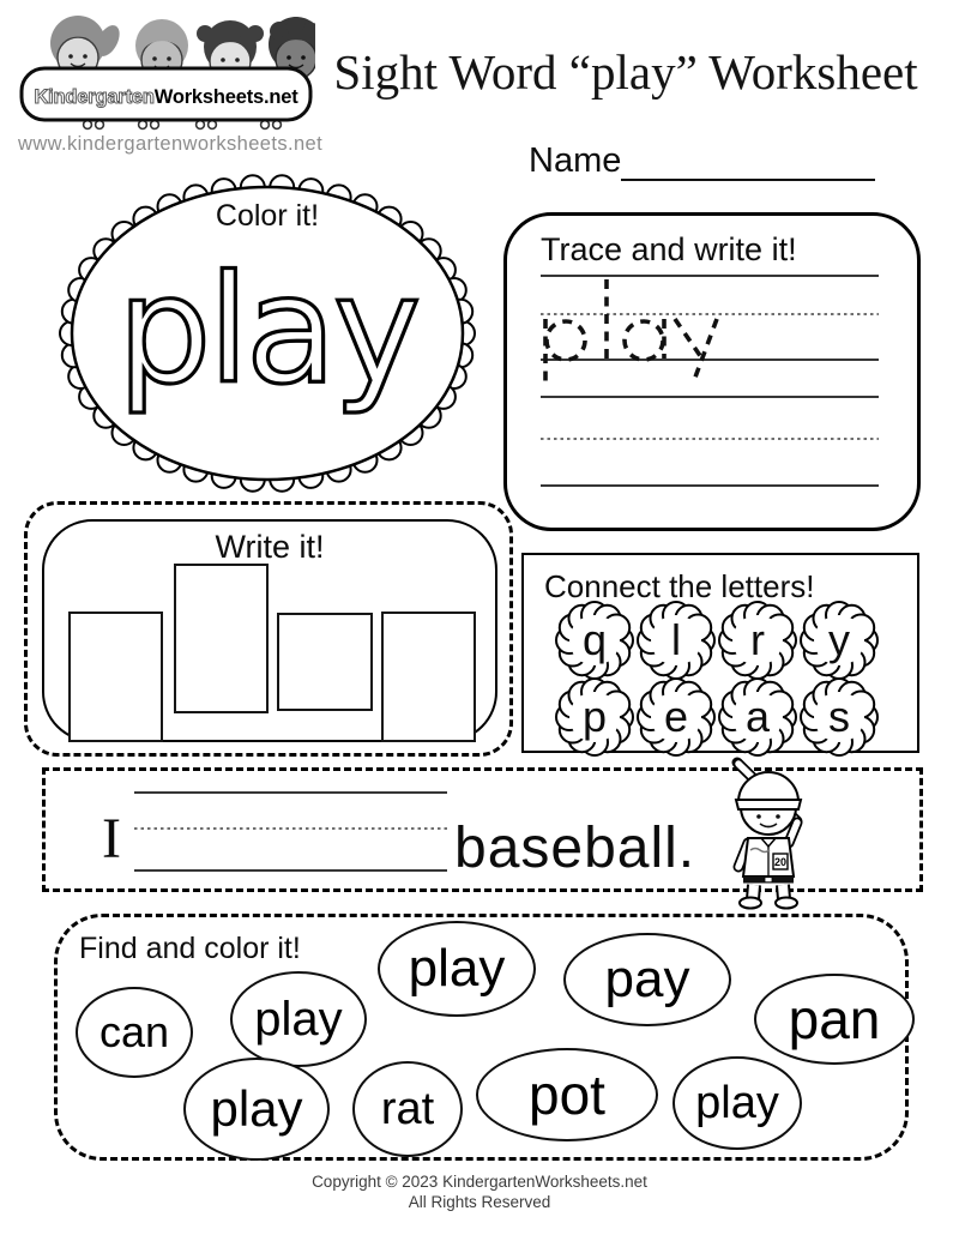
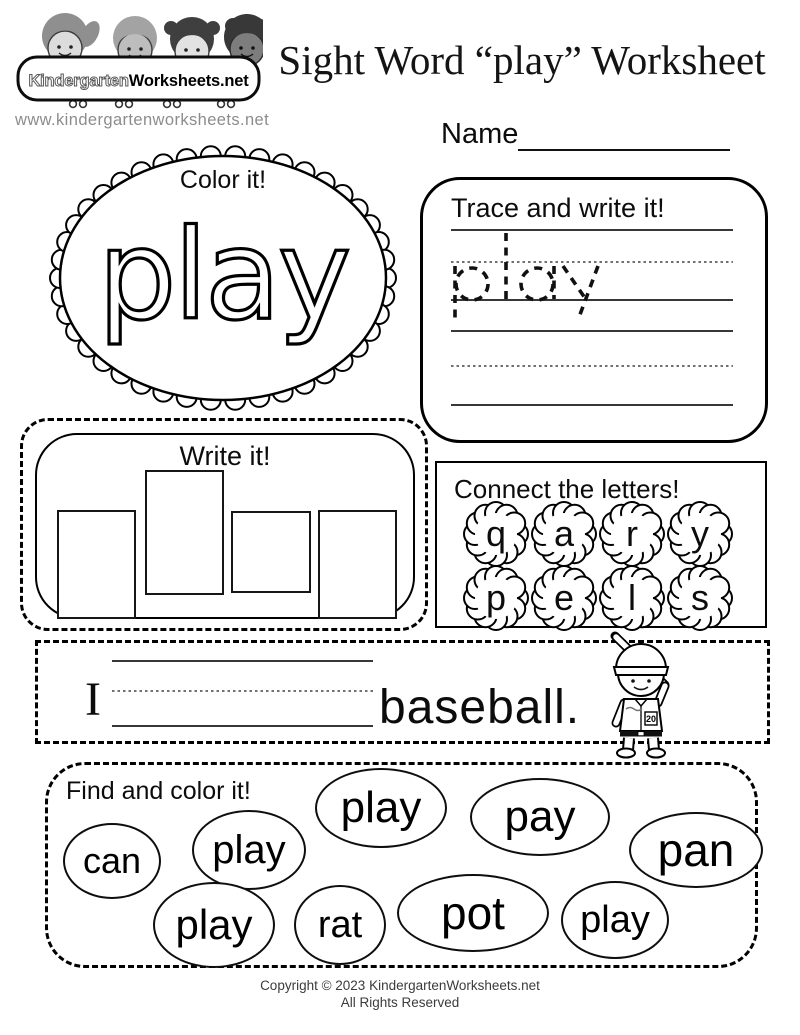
  KindergartenWorksheets.net
  www.kindergartenworksheets.net
  Sight Word “play” Worksheet
  Name
  Color it!
  play
  Trace and write it!
  Write it!
  Connect the letters!
  q
- l
+ a
  r
  y
  p
  e
- a
+ l
  s
  I
  baseball.
  20
  Find and color it!
  can
  play
  play
  pay
  pan
  play
  rat
  pot
  play
  Copyright © 2023 KindergartenWorksheets.net
  All Rights Reserved
